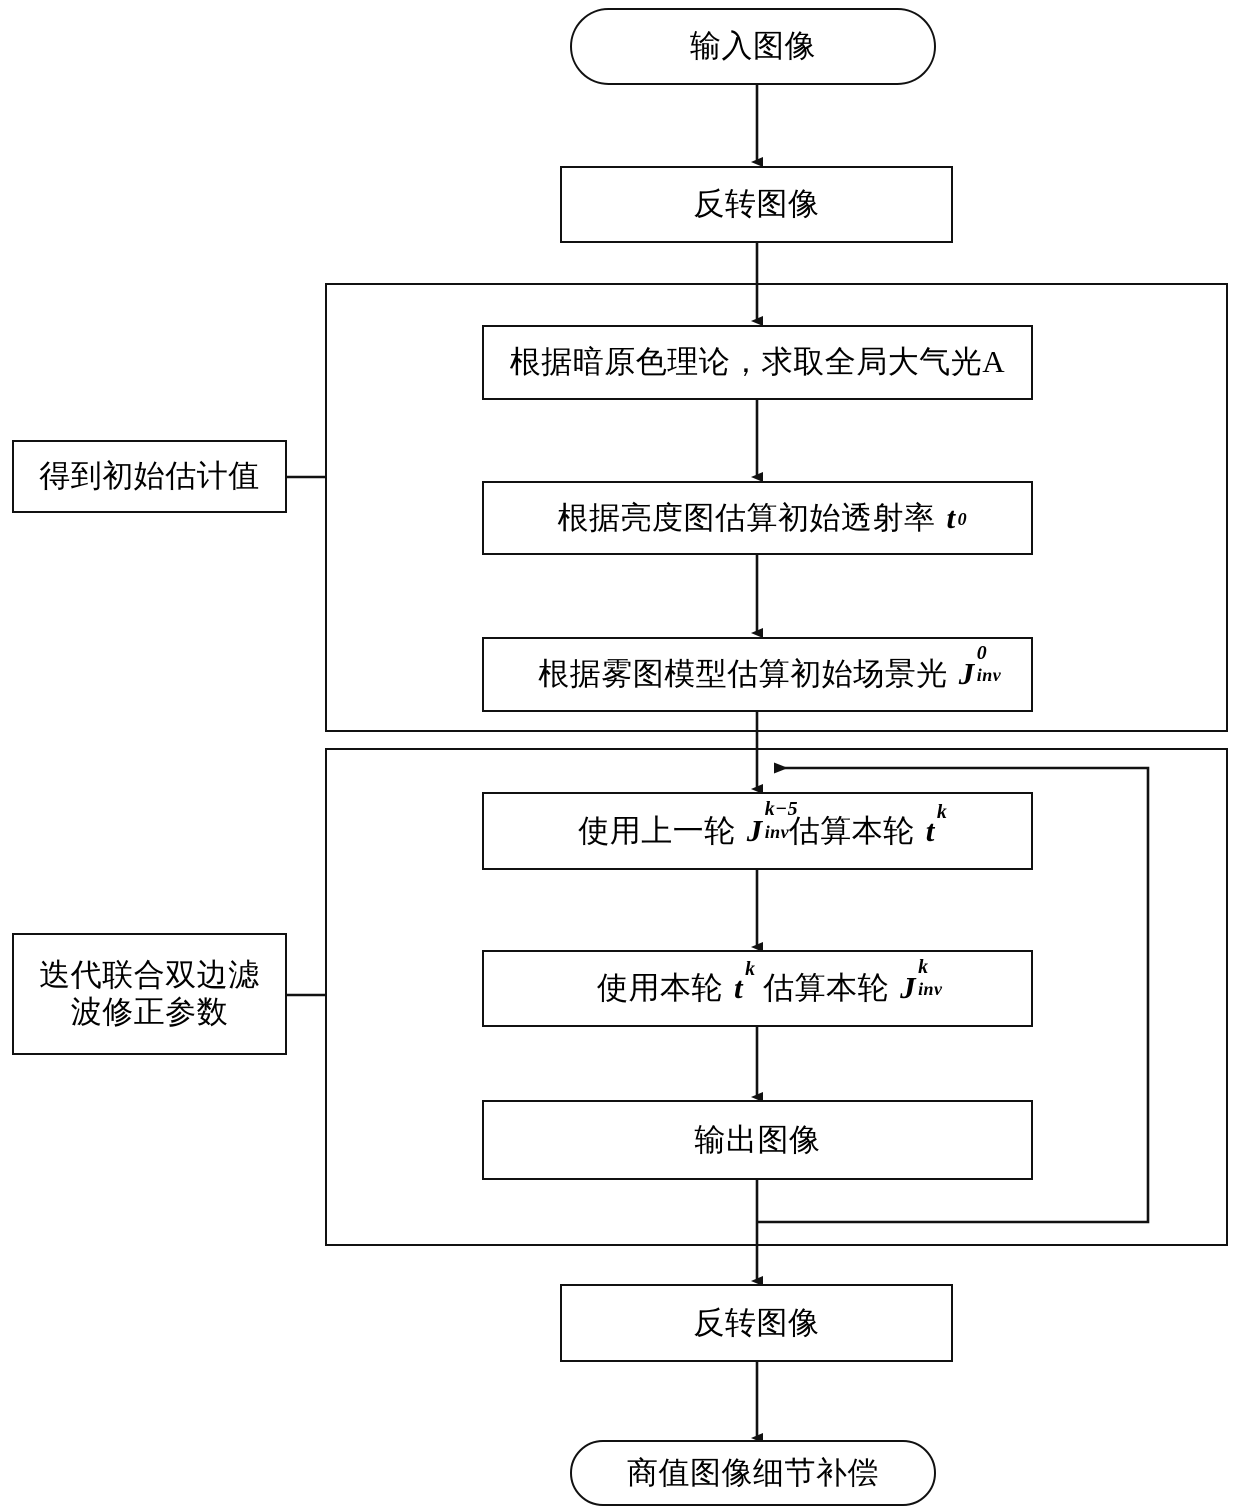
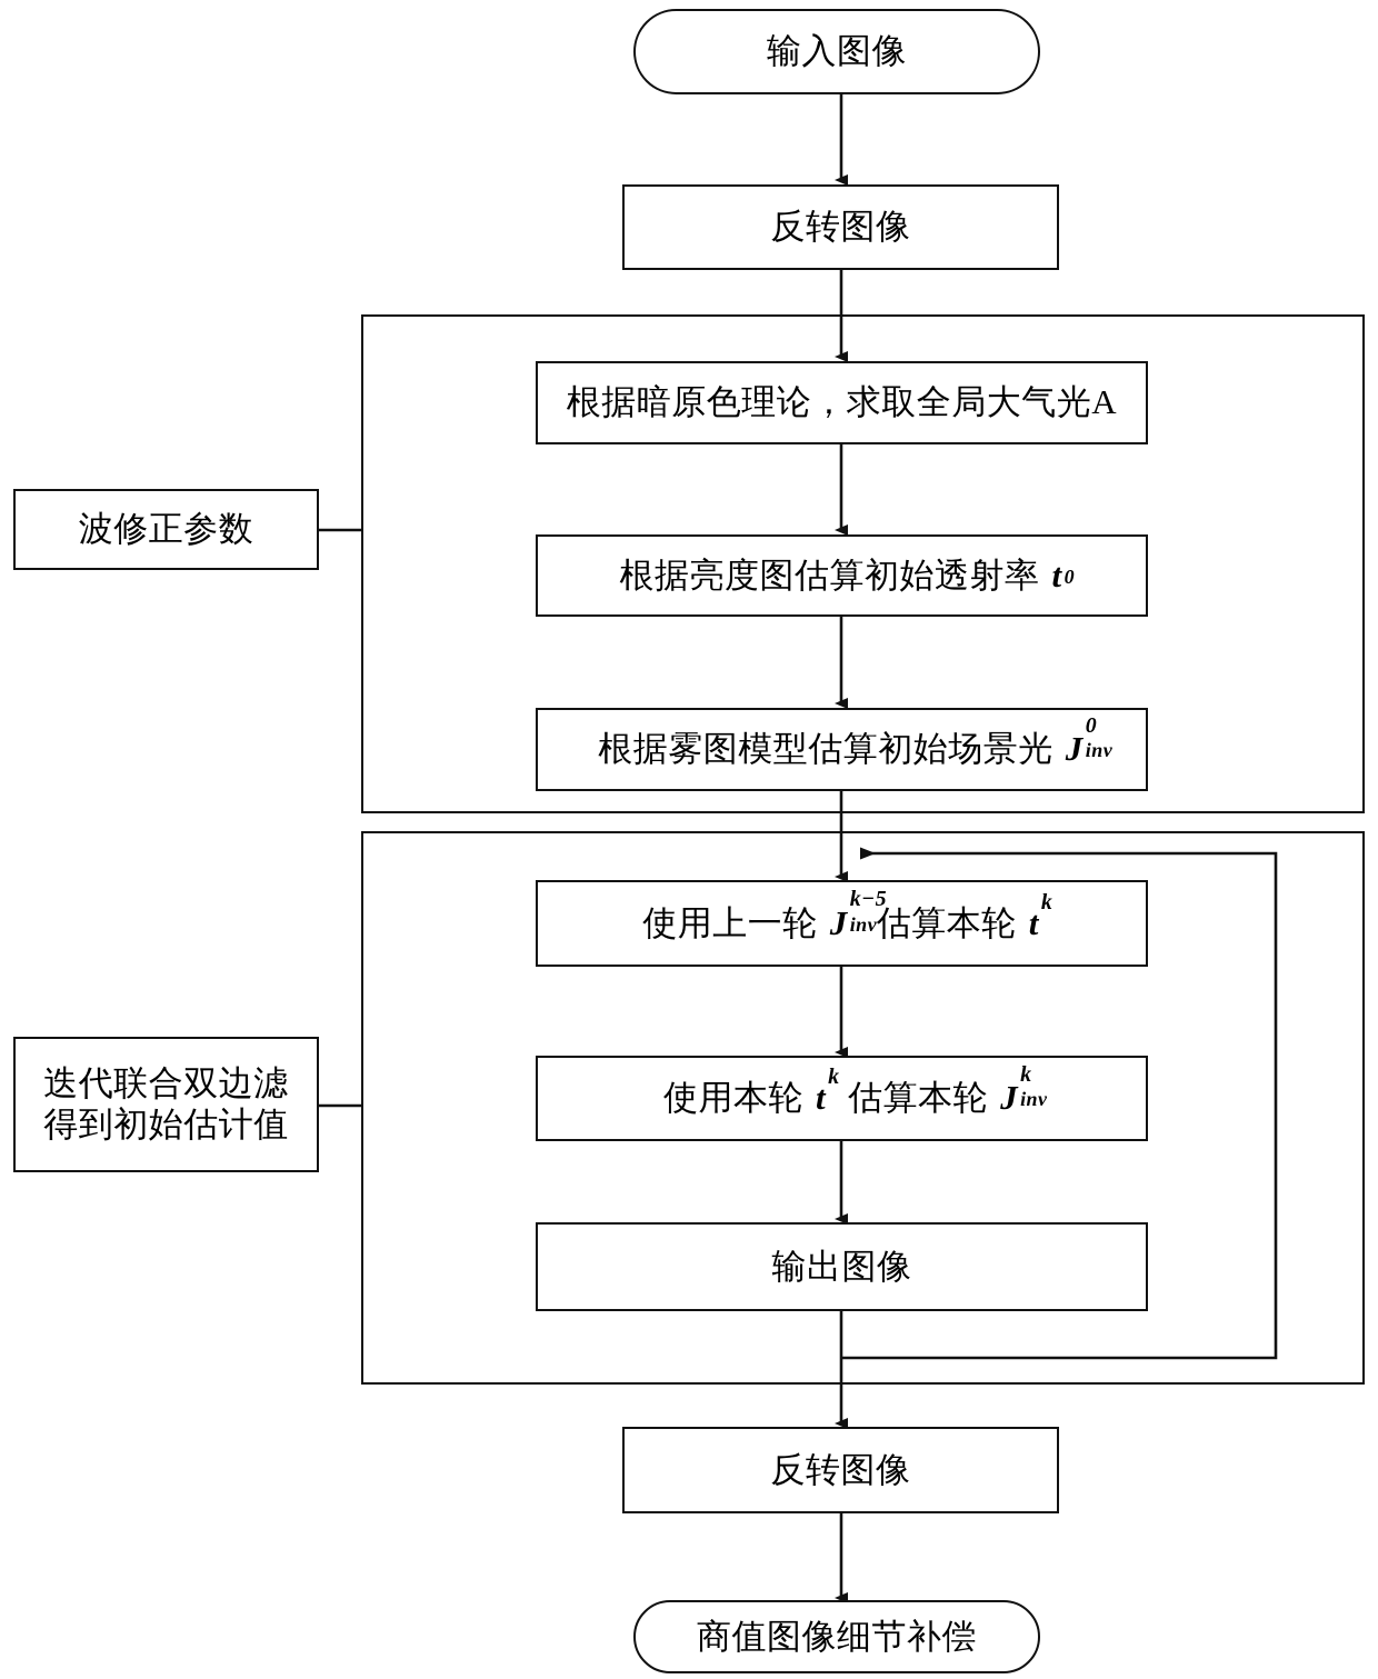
- 得到初始估计值
+ 波修正参数
  迭代联合双边滤
- 波修正参数
+ 得到初始估计值
  输入图像
  反转图像
  根据暗原色理论，求取全局大气光A
  根据亮度图估算初始透射率 t
  0
  根据雾图模型估算初始场景光 J
  0
  inv
  使用上一轮 J
  k−5
  inv
  估算本轮 t
  k
  使用本轮 t
  k
  估算本轮 J
  k
  inv
  输出图像
  反转图像
  商值图像细节补偿
